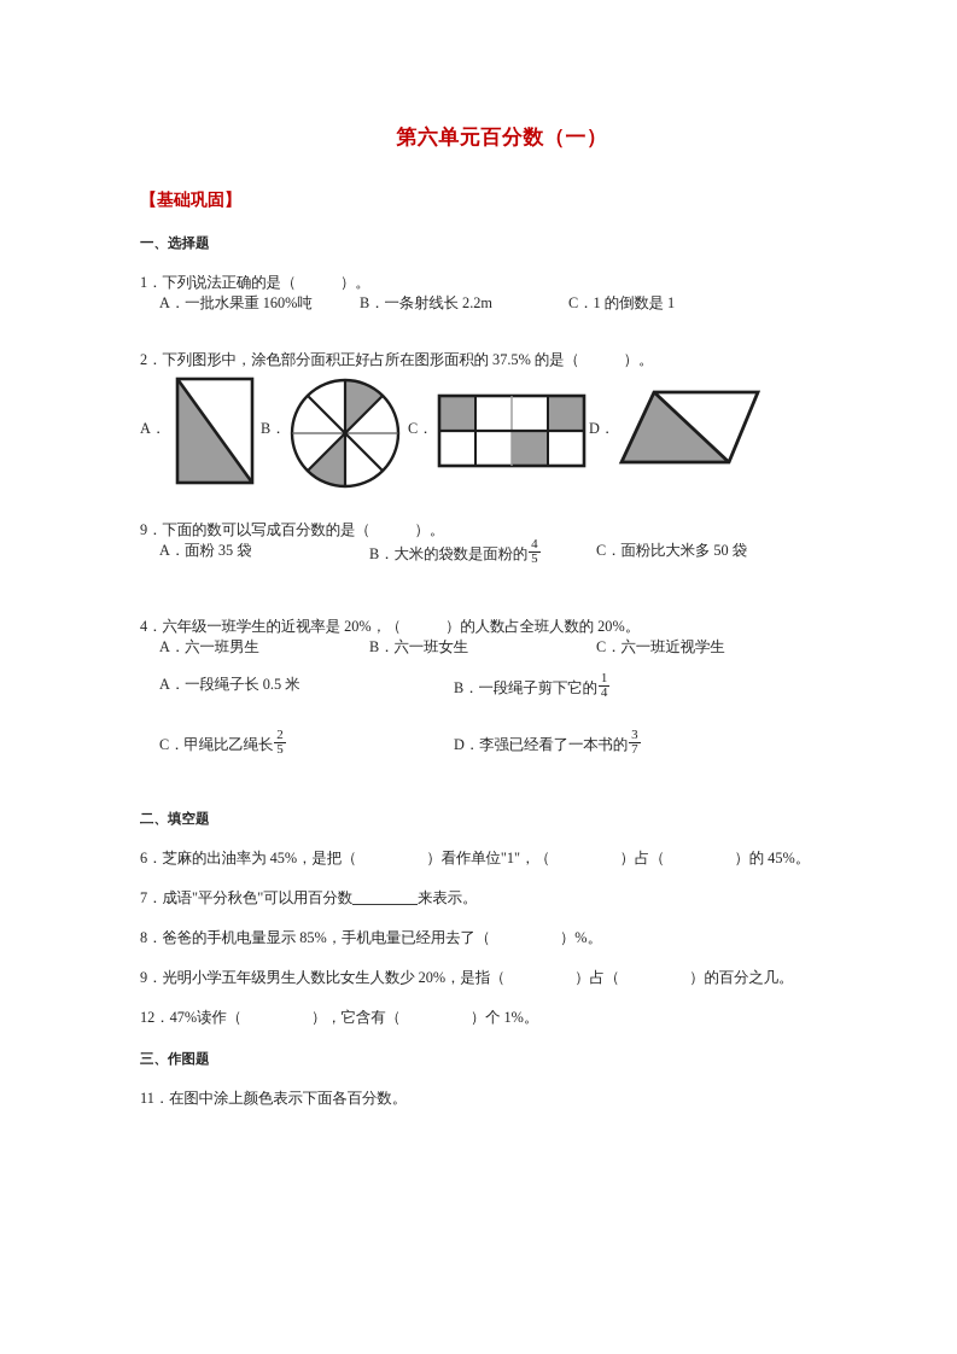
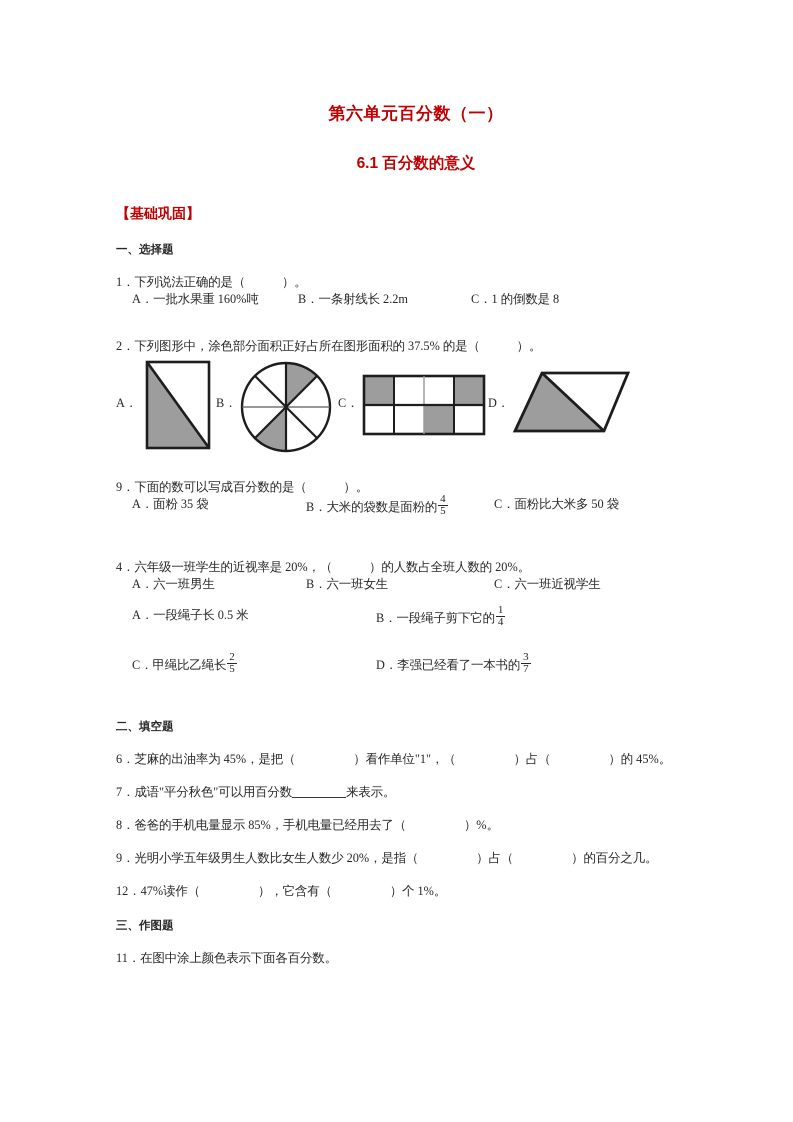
  第六单元百分数（一）
+ 6.1 百分数的意义
  【基础巩固】
  一、选择题
  1．下列说法正确的是（ ）。
  A．一批水果重 160%吨
  B．一条射线长 2.2m
- C．1 的倒数是 1
+ C．1 的倒数是 8
  2．下列图形中，涂色部分面积正好占所在图形面积的 37.5% 的是（ ）。
  A．
  B．
  C．
  D．
  9．下面的数可以写成百分数的是（ ）。
  A．面粉 35 袋
  B．大米的袋数是面粉的
  4
  5
  C．面粉比大米多 50 袋
  4．六年级一班学生的近视率是 20%，（ ）的人数占全班人数的 20%。
  A．六一班男生
  B．六一班女生
  C．六一班近视学生
  A．一段绳子长 0.5 米
  B．一段绳子剪下它的
  1
  4
  C．甲绳比乙绳长
  2
  5
  D．李强已经看了一本书的
  3
  7
  二、填空题
  6．芝麻的出油率为 45%，是把（ ）看作单位"1"，（ ）占（ ）的 45%。
  7．成语"平分秋色"可以用百分数 来表示。
  8．爸爸的手机电量显示 85%，手机电量已经用去了（ ）%。
  9．光明小学五年级男生人数比女生人数少 20%，是指（ ）占（ ）的百分之几。
  12．47%读作（ ），它含有（ ）个 1%。
  三、作图题
  11．在图中涂上颜色表示下面各百分数。
